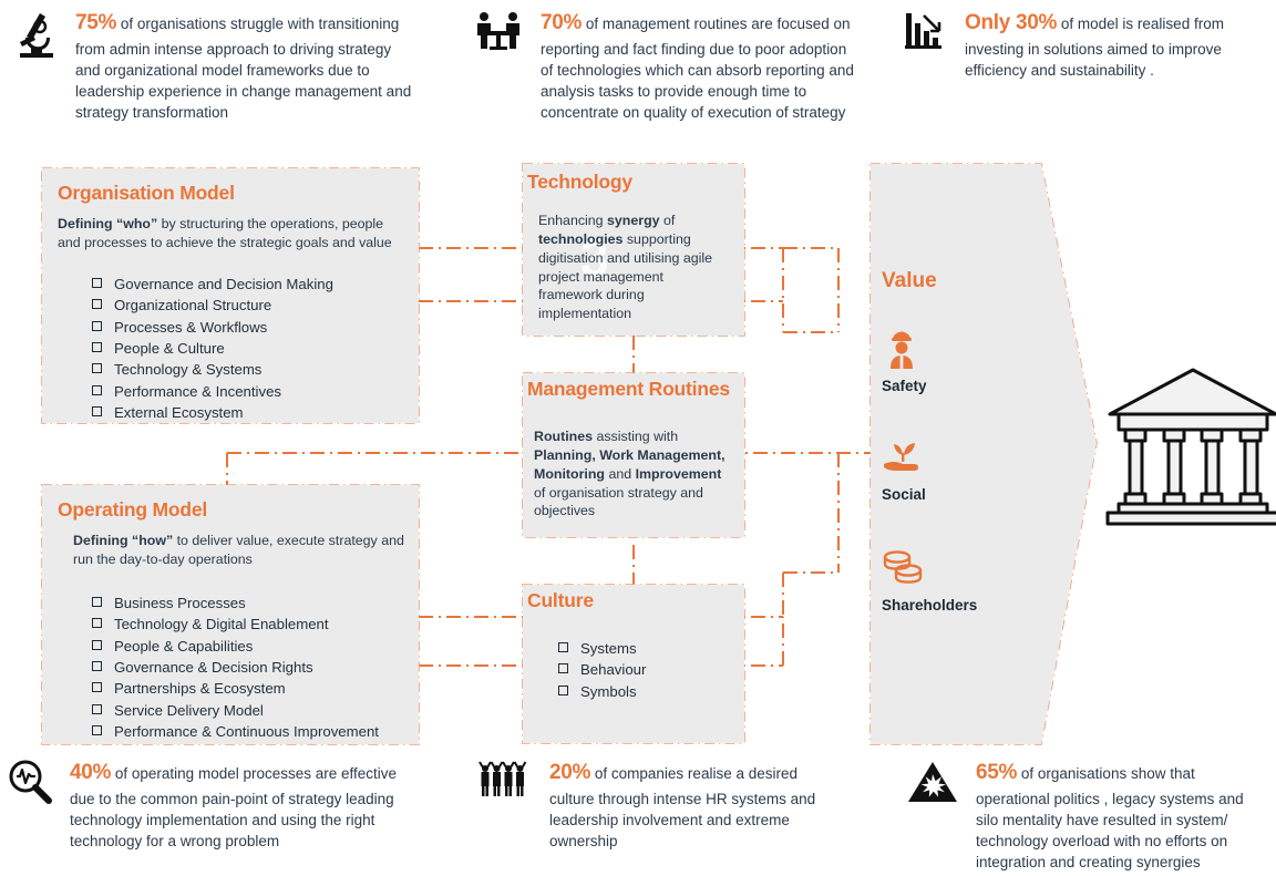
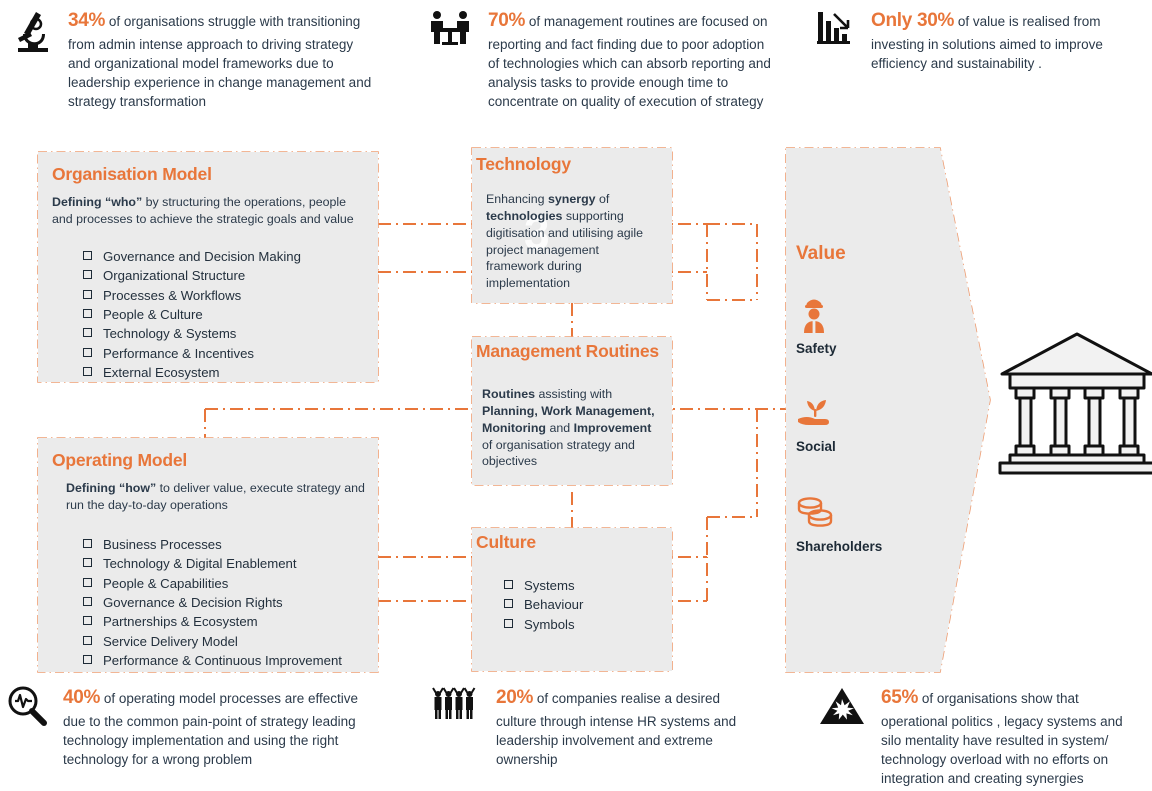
- 75% of organisations struggle with transitioning from admin intense approach to driving strategy and organizational model frameworks due to leadership experience in change management and strategy transformation
+ 34% of organisations struggle with transitioning from admin intense approach to driving strategy and organizational model frameworks due to leadership experience in change management and strategy transformation
  70% of management routines are focused on reporting and fact finding due to poor adoption of technologies which can absorb reporting and analysis tasks to provide enough time to concentrate on quality of execution of strategy
- Only 30% of model is realised from investing in solutions aimed to improve efficiency and sustainability .
+ Only 30% of value is realised from investing in solutions aimed to improve efficiency and sustainability .
  Organisation Model
  Defining “who” by structuring the operations, people and processes to achieve the strategic goals and value
  Governance and Decision Making
  Organizational Structure
  Processes & Workflows
  People & Culture
  Technology & Systems
  Performance & Incentives
  External Ecosystem
  Operating Model
  Defining “how” to deliver value, execute strategy and run the day-to-day operations
  Business Processes
  Technology & Digital Enablement
  People & Capabilities
  Governance & Decision Rights
  Partnerships & Ecosystem
  Service Delivery Model
  Performance & Continuous Improvement
  3
  Technology
  Enhancing synergy of technologies supporting digitisation and utilising agile project management framework during implementation
  Management Routines
  Routines assisting with Planning, Work Management, Monitoring and Improvement of organisation strategy and objectives
  Culture
  Systems
  Behaviour
  Symbols
  Value
  Safety
  Social
  Shareholders
  40% of operating model processes are effective due to the common pain-point of strategy leading technology implementation and using the right technology for a wrong problem
  20% of companies realise a desired culture through intense HR systems and leadership involvement and extreme ownership
  65% of organisations show that operational politics , legacy systems and silo mentality have resulted in system/ technology overload with no efforts on integration and creating synergies
